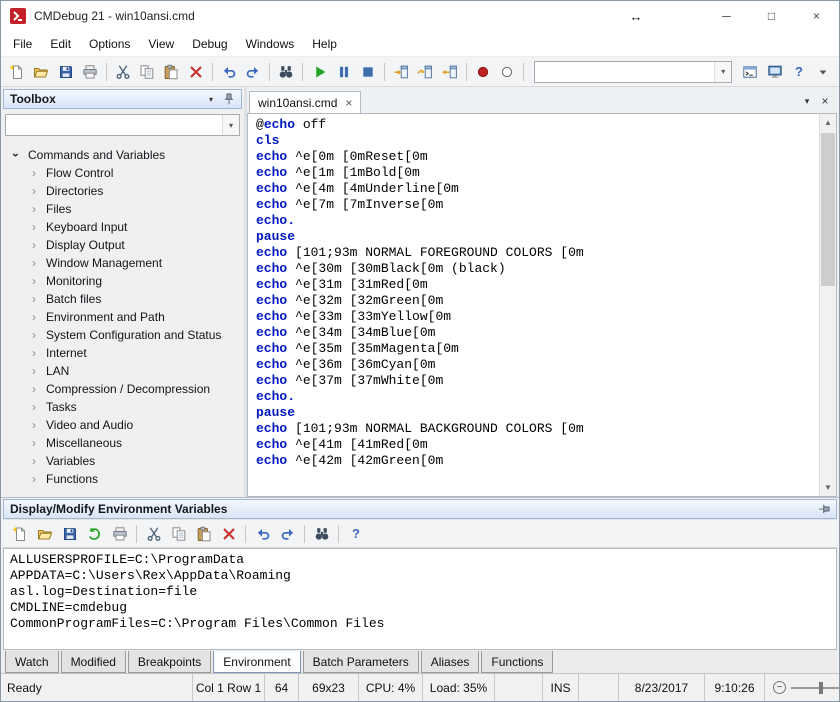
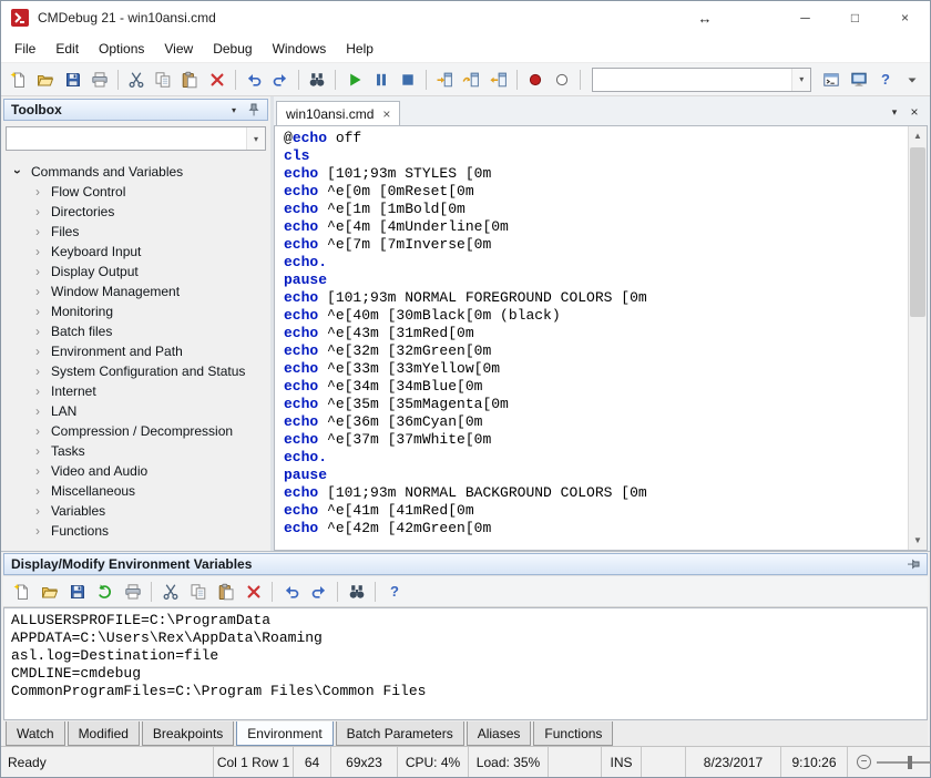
  CMDebug 21 - win10ansi.cmd
  ↔
  ─
  □
  ×
  File
  Edit
  Options
  View
  Debug
  Windows
  Help
  ▾
  ?
  Toolbox
  ▾
  ▾
  Commands and Variables
  ›
  Flow Control
  ›
  Directories
  ›
  Files
  ›
  Keyboard Input
  ›
  Display Output
  ›
  Window Management
  ›
  Monitoring
  ›
  Batch files
  ›
  Environment and Path
  ›
  System Configuration and Status
  ›
  Internet
  ›
  LAN
  ›
  Compression / Decompression
  ›
  Tasks
  ›
  Video and Audio
  ›
  Miscellaneous
  ›
  Variables
  ›
  Functions
  win10ansi.cmd
  ×
  ▾
  ×
  @echo off
  cls
+ echo [101;93m STYLES [0m
  echo ^e[0m [0mReset[0m
  echo ^e[1m [1mBold[0m
  echo ^e[4m [4mUnderline[0m
  echo ^e[7m [7mInverse[0m
  echo.
  pause
  echo [101;93m NORMAL FOREGROUND COLORS [0m
- echo ^e[30m [30mBlack[0m (black)
+ echo ^e[40m [30mBlack[0m (black)
- echo ^e[31m [31mRed[0m
+ echo ^e[43m [31mRed[0m
  echo ^e[32m [32mGreen[0m
  echo ^e[33m [33mYellow[0m
  echo ^e[34m [34mBlue[0m
  echo ^e[35m [35mMagenta[0m
  echo ^e[36m [36mCyan[0m
  echo ^e[37m [37mWhite[0m
  echo.
  pause
  echo [101;93m NORMAL BACKGROUND COLORS [0m
  echo ^e[41m [41mRed[0m
  echo ^e[42m [42mGreen[0m
  ▲
  ▼
  Display/Modify Environment Variables
  ?
  ALLUSERSPROFILE=C:\ProgramData
  APPDATA=C:\Users\Rex\AppData\Roaming
  asl.log=Destination=file
  CMDLINE=cmdebug
  CommonProgramFiles=C:\Program Files\Common Files
  Watch
  Modified
  Breakpoints
  Environment
  Batch Parameters
  Aliases
  Functions
  Ready
  Col 1 Row 1
  64
  69x23
  CPU: 4%
  Load: 35%
  INS
  8/23/2017
  9:10:26
  −
